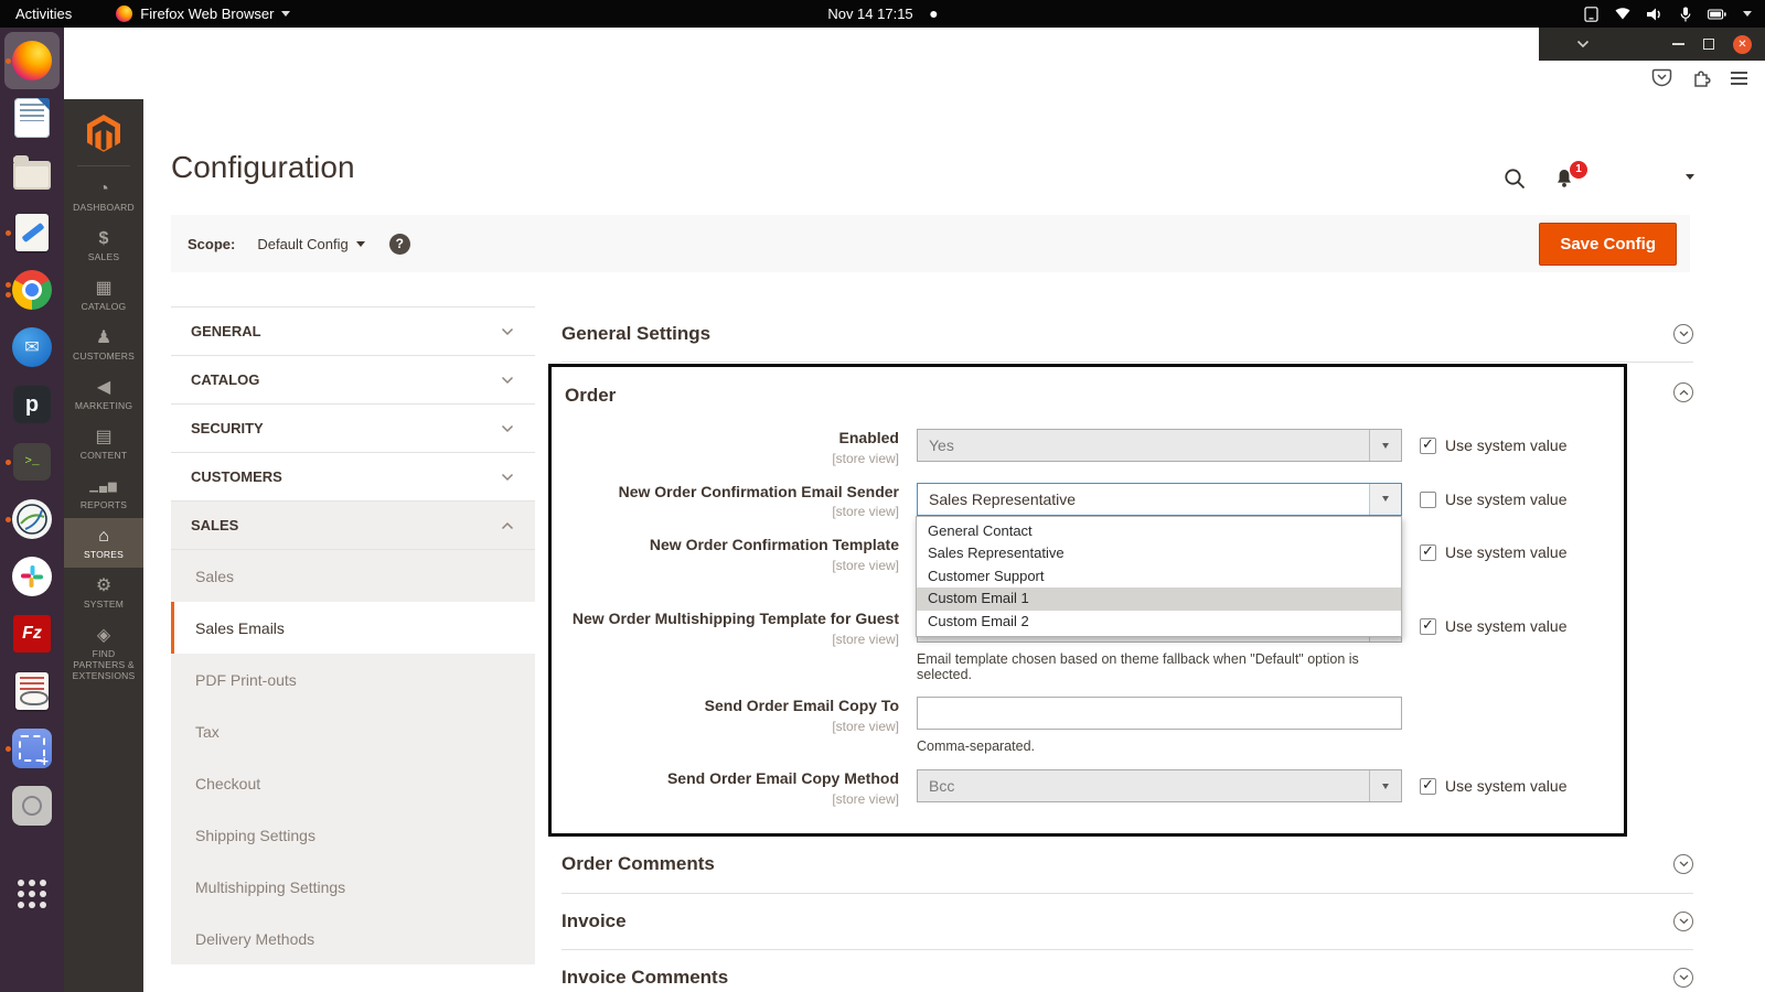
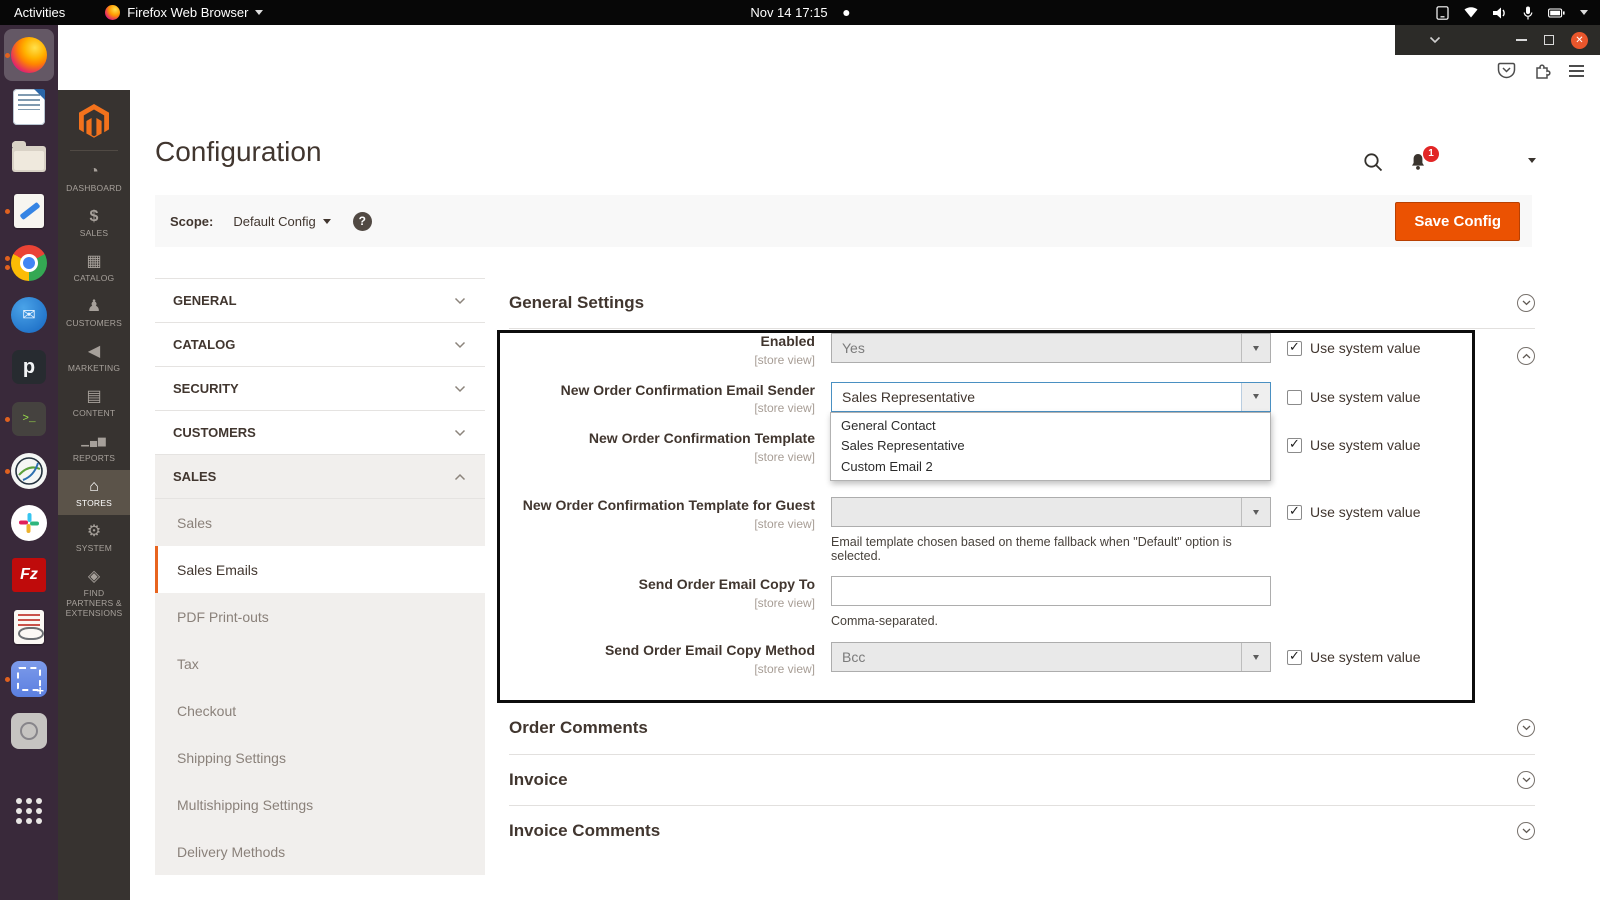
  Activities
  Firefox Web Browser
  Nov 14 17:15
  ✉
  p
  >_
  Fz
  ✕
  ◔
  DASHBOARD
  $
  SALES
  ▦
  CATALOG
  ♟
  CUSTOMERS
  ◀
  MARKETING
  ▤
  CONTENT
  ▁▄▆
  REPORTS
  ⌂
  STORES
  ⚙
  SYSTEM
  ◈
  FIND PARTNERS & EXTENSIONS
  Configuration
  1
  Scope:
  Default Config
  ?
  Save Config
  GENERAL
  CATALOG
  SECURITY
  CUSTOMERS
  SALES
  Sales
  Sales Emails
  PDF Print-outs
  Tax
  Checkout
  Shipping Settings
  Multishipping Settings
  Delivery Methods
  General Settings
- Order
  Enabled
  [store view]
  Yes
  Use system value
  New Order Confirmation Email Sender
  [store view]
  Sales Representative
  General Contact
  Sales Representative
- Customer Support
- Custom Email 1
  Custom Email 2
  Use system value
  New Order Confirmation Template
  [store view]
  Use system value
- New Order Multishipping Template for Guest
+ New Order Confirmation Template for Guest
  [store view]
  Email template chosen based on theme fallback when "Default" option is selected.
  Use system value
  Send Order Email Copy To
  [store view]
  Comma-separated.
  Send Order Email Copy Method
  [store view]
  Bcc
  Use system value
  Order Comments
  Invoice
  Invoice Comments
